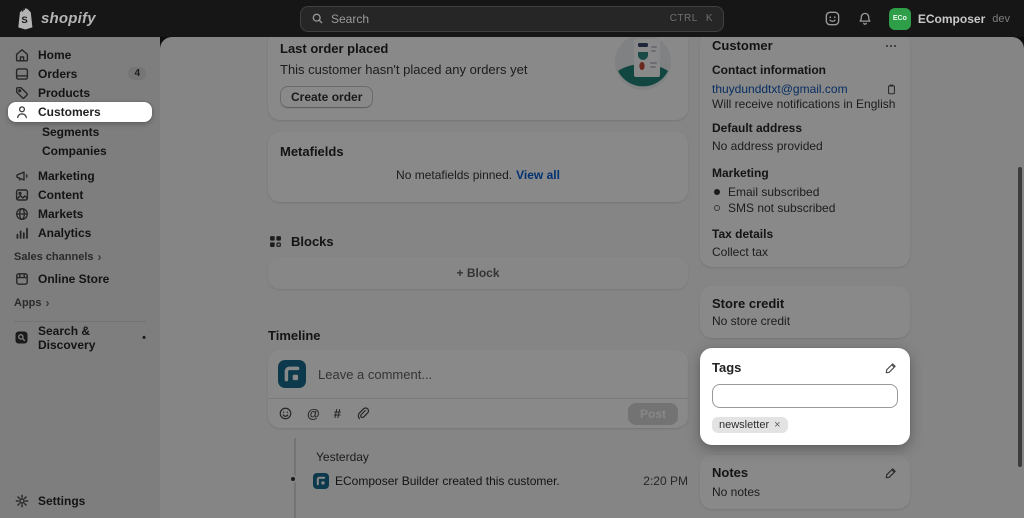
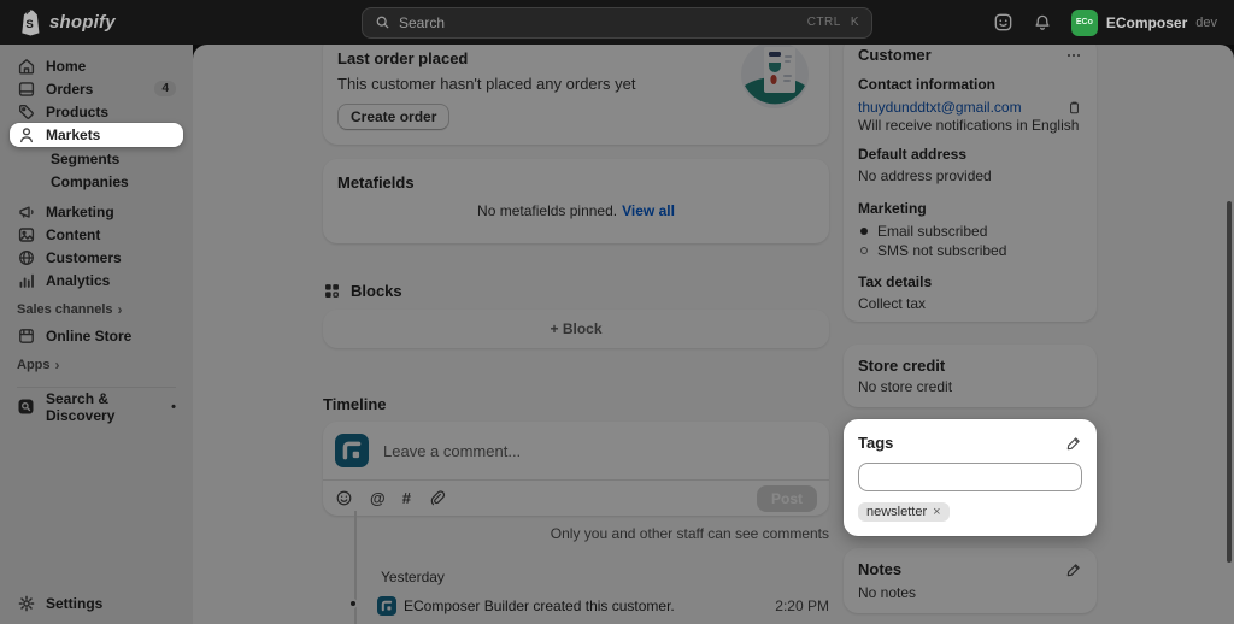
  S
  shopify
  Search
  CTRL
  K
  EComposer
  dev
  Home
  Orders
  4
  Products
- Customers
+ Markets
  Segments
  Companies
  Marketing
  Content
- Markets
+ Customers
  Analytics
  Sales channels
  ›
  Online Store
  Apps
  ›
  Search & Discovery
  •
  Settings
  Last order placed
  This customer hasn't placed any orders yet
  Create order
  Metafields
  No metafields pinned.
  View all
  Blocks
  + Block
  Timeline
  Leave a comment...
  @
  #
+ Only you and other staff can see comments
  Yesterday
  EComposer Builder created this customer.
  2:20 PM
  Customer
  Contact information
  thuydunddtxt@gmail.com
  Will receive notifications in English
  Default address
  No address provided
  Marketing
  Email subscribed
  SMS not subscribed
  Tax details
  Collect tax
  Store credit
  No store credit
  Tags
  newsletter
  ×
  Notes
  No notes
